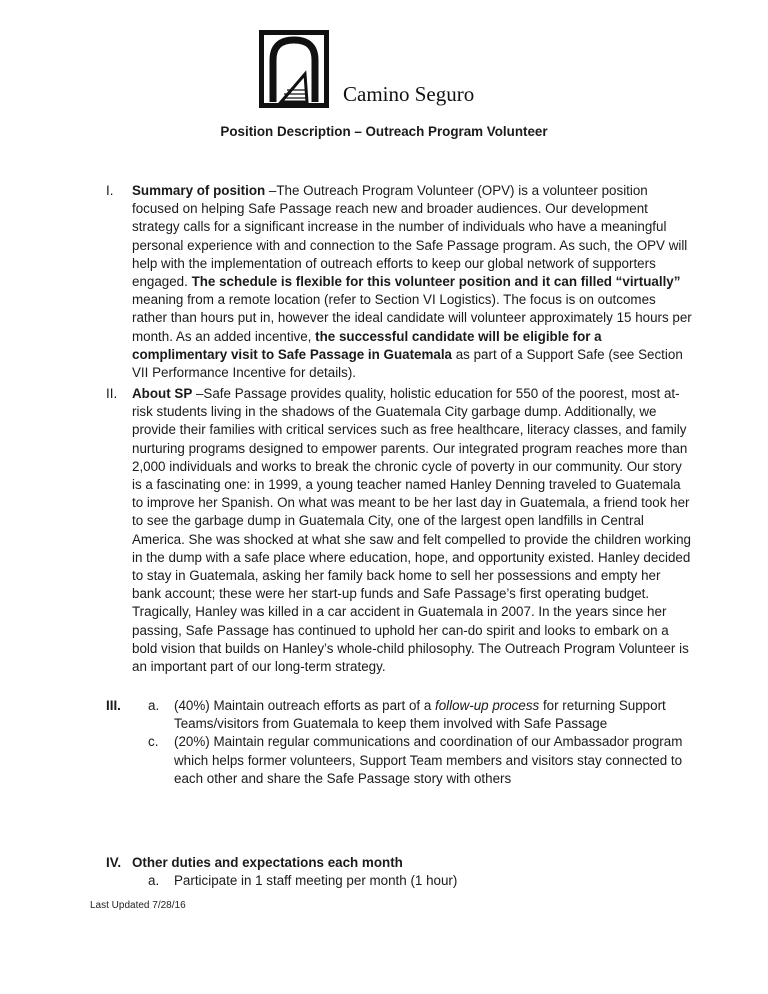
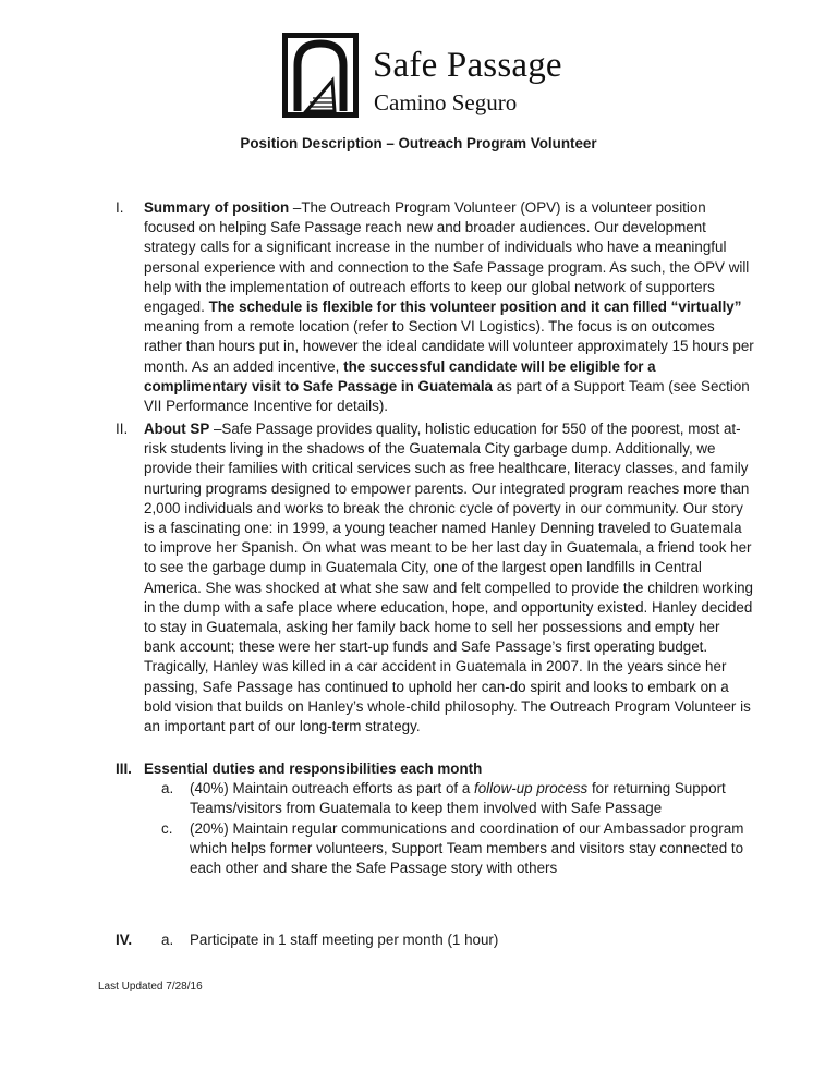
+ Safe Passage
  Camino Seguro
  Position Description – Outreach Program Volunteer
  I.
- Summary of position –The Outreach Program Volunteer (OPV) is a volunteer position focused on helping Safe Passage reach new and broader audiences. Our development strategy calls for a significant increase in the number of individuals who have a meaningful personal experience with and connection to the Safe Passage program. As such, the OPV will help with the implementation of outreach efforts to keep our global network of supporters engaged. The schedule is flexible for this volunteer position and it can filled “virtually” meaning from a remote location (refer to Section VI Logistics). The focus is on outcomes rather than hours put in, however the ideal candidate will volunteer approximately 15 hours per month. As an added incentive, the successful candidate will be eligible for a complimentary visit to Safe Passage in Guatemala as part of a Support Safe (see Section VII Performance Incentive for details).
+ Summary of position –The Outreach Program Volunteer (OPV) is a volunteer position focused on helping Safe Passage reach new and broader audiences. Our development strategy calls for a significant increase in the number of individuals who have a meaningful personal experience with and connection to the Safe Passage program. As such, the OPV will help with the implementation of outreach efforts to keep our global network of supporters engaged. The schedule is flexible for this volunteer position and it can filled “virtually” meaning from a remote location (refer to Section VI Logistics). The focus is on outcomes rather than hours put in, however the ideal candidate will volunteer approximately 15 hours per month. As an added incentive, the successful candidate will be eligible for a complimentary visit to Safe Passage in Guatemala as part of a Support Team (see Section VII Performance Incentive for details).
  II.
  About SP –Safe Passage provides quality, holistic education for 550 of the poorest, most at-risk students living in the shadows of the Guatemala City garbage dump. Additionally, we provide their families with critical services such as free healthcare, literacy classes, and family nurturing programs designed to empower parents. Our integrated program reaches more than 2,000 individuals and works to break the chronic cycle of poverty in our community. Our story is a fascinating one: in 1999, a young teacher named Hanley Denning traveled to Guatemala to improve her Spanish. On what was meant to be her last day in Guatemala, a friend took her to see the garbage dump in Guatemala City, one of the largest open landfills in Central America. She was shocked at what she saw and felt compelled to provide the children working in the dump with a safe place where education, hope, and opportunity existed. Hanley decided to stay in Guatemala, asking her family back home to sell her possessions and empty her bank account; these were her start-up funds and Safe Passage’s first operating budget. Tragically, Hanley was killed in a car accident in Guatemala in 2007. In the years since her passing, Safe Passage has continued to uphold her can-do spirit and looks to embark on a bold vision that builds on Hanley’s whole-child philosophy. The Outreach Program Volunteer is an important part of our long-term strategy.
  III.
+ Essential duties and responsibilities each month
  a.
  (40%) Maintain outreach efforts as part of a follow-up process for returning Support Teams/visitors from Guatemala to keep them involved with Safe Passage
  c.
  (20%) Maintain regular communications and coordination of our Ambassador program which helps former volunteers, Support Team members and visitors stay connected to each other and share the Safe Passage story with others
  IV.
- Other duties and expectations each month
  a.
  Participate in 1 staff meeting per month (1 hour)
  Last Updated 7/28/16
